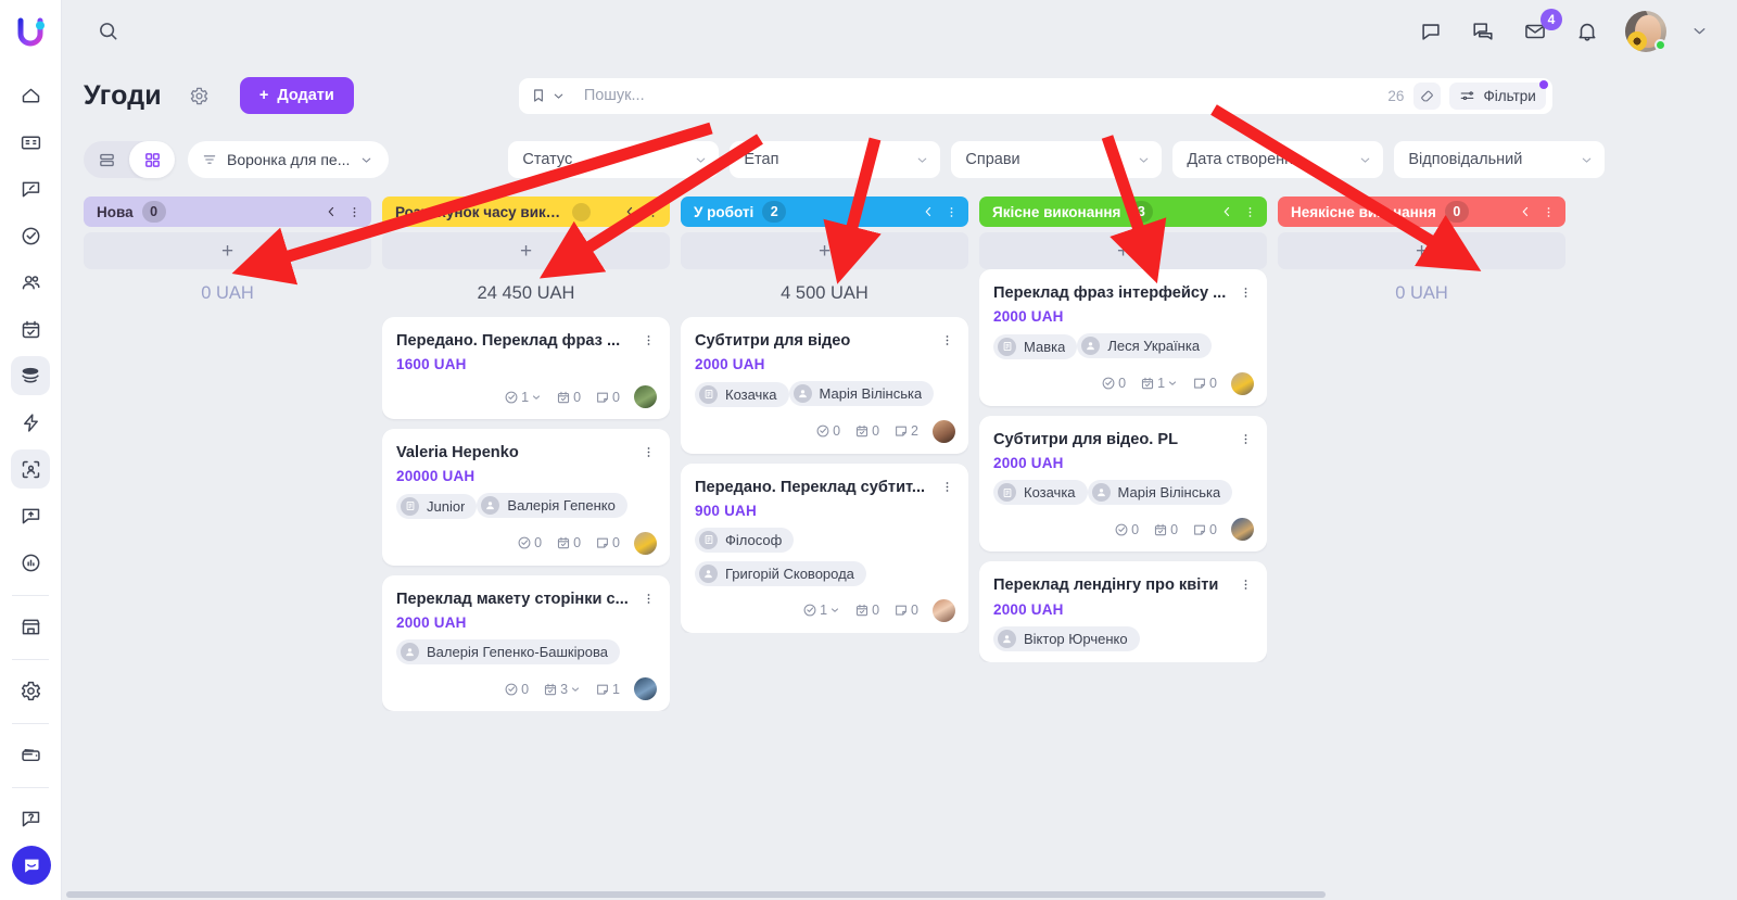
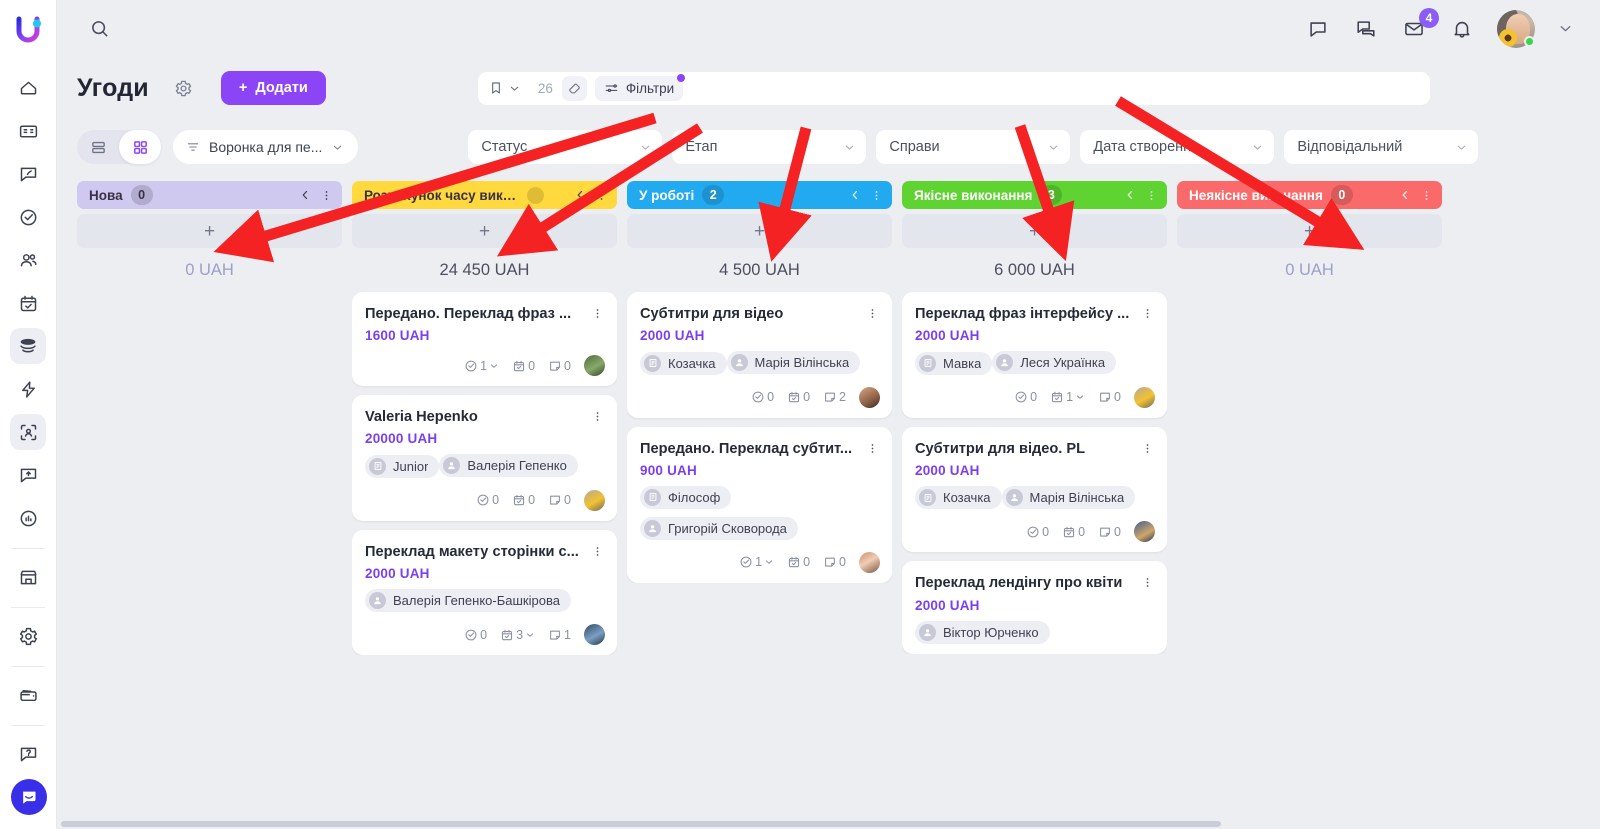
  4
  Угоди
  +
  Додати
- Пошук...
  26
  Фільтри
  Воронка для пе...
  Статус
  Етап
  Справи
  Дата створен
  Відповідальний
  Нова
  0
  +
  0 UAH
  +
  24 450 UAH
  Передано. Переклад фраз ...
  1600 UAH
  1
  0
  0
  Valeria Hepenko
  20000 UAH
  Junior
  Валерія Гепенко
  0
  0
  0
  Переклад макету сторінки с...
  2000 UAH
  Валерія Гепенко-Башкірова
  0
  3
  1
  У роботі
  2
  +
  4 500 UAH
  Субтитри для відео
  2000 UAH
  Козачка
  Марія Вілінська
  0
  0
  2
  Передано. Переклад субтит...
  900 UAH
  Філософ
  Григорій Сковорода
  1
  0
  0
  Якісне виконання
  3
  +
+ 6 000 UAH
  Переклад фраз інтерфейсу ...
  2000 UAH
  Мавка
  Леся Українка
  0
  1
  0
  Субтитри для відео. PL
  2000 UAH
  Козачка
  Марія Вілінська
  0
  0
  0
  Переклад лендінгу про квіти
  2000 UAH
  Віктор Юрченко
  Неякісне внання
  0
  +
  0 UAH
